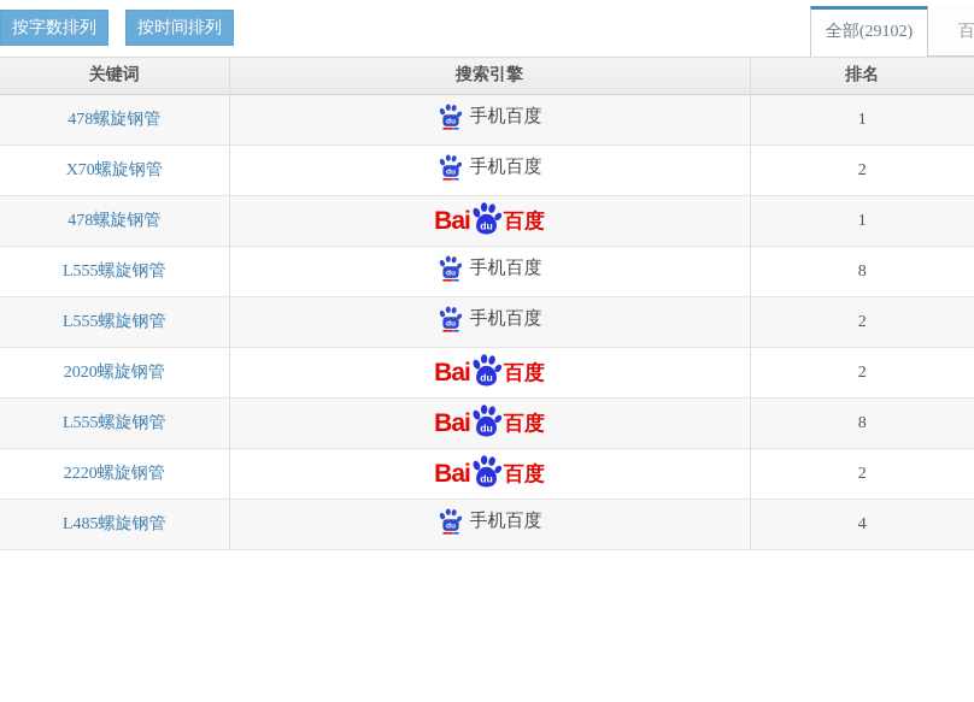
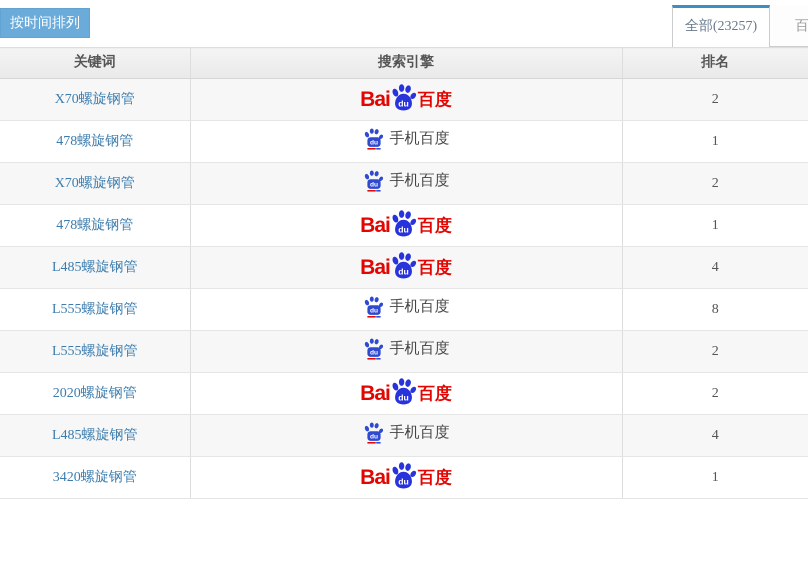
- 按字数排列
  按时间排列
- 全部(29102)
+ 全部(23257)
  关键词	搜索引擎	排名
+ X70螺旋钢管	Bai du 百度	2
  478螺旋钢管	手机百度	1
  X70螺旋钢管	手机百度	2
  478螺旋钢管	Bai du 百度	1
+ L485螺旋钢管	Bai du 百度	4
  L555螺旋钢管	手机百度	8
  L555螺旋钢管	手机百度	2
  2020螺旋钢管	Bai du 百度	2
- L555螺旋钢管	Bai du 百度	8
- 2220螺旋钢管	Bai du 百度	2
  L485螺旋钢管	手机百度	4
+ 3420螺旋钢管	Bai du 百度	1
